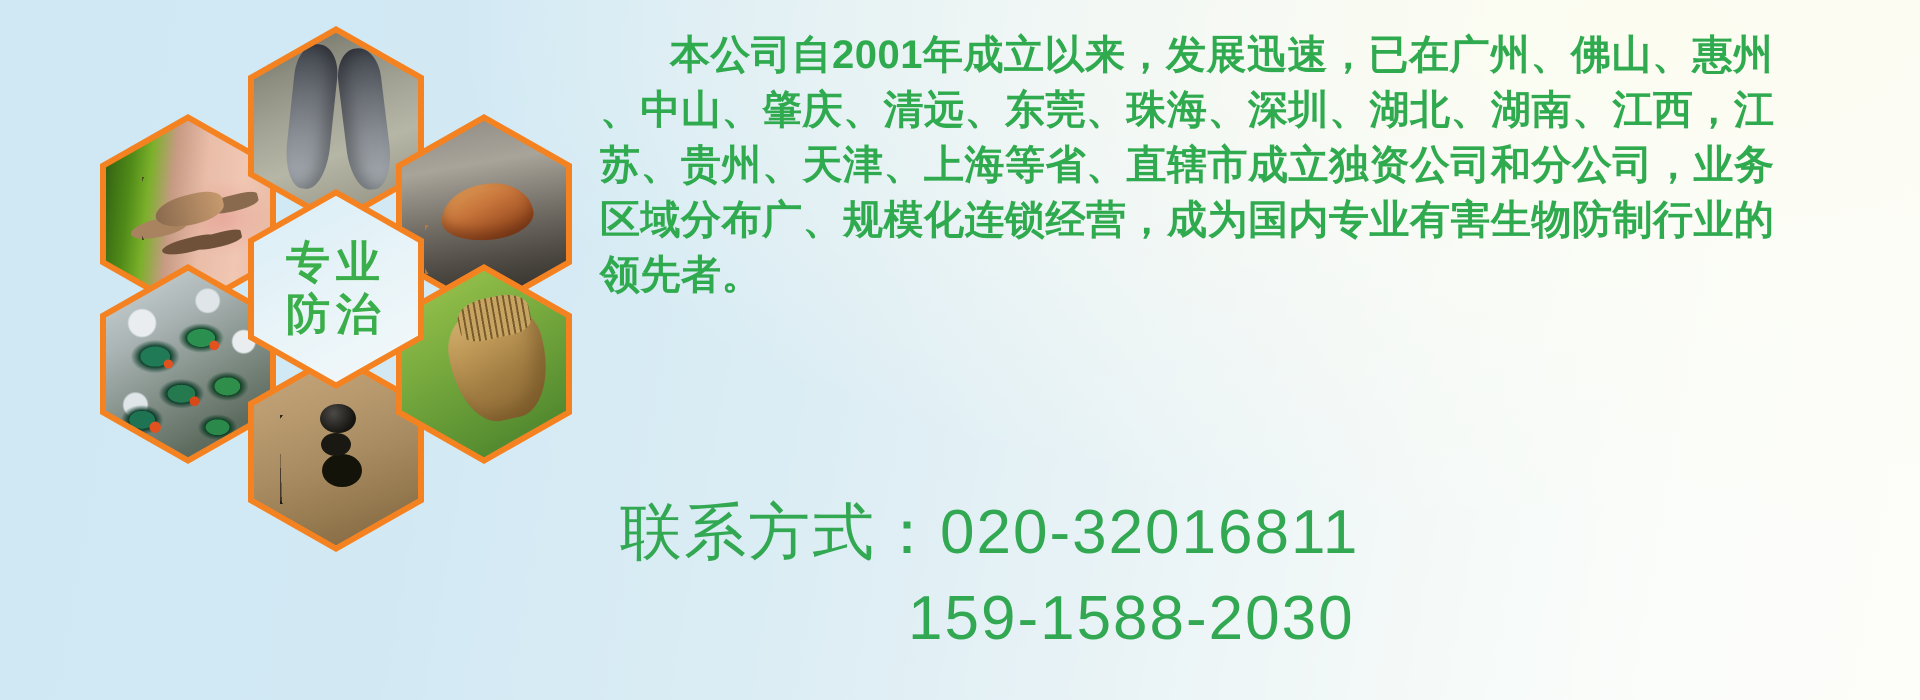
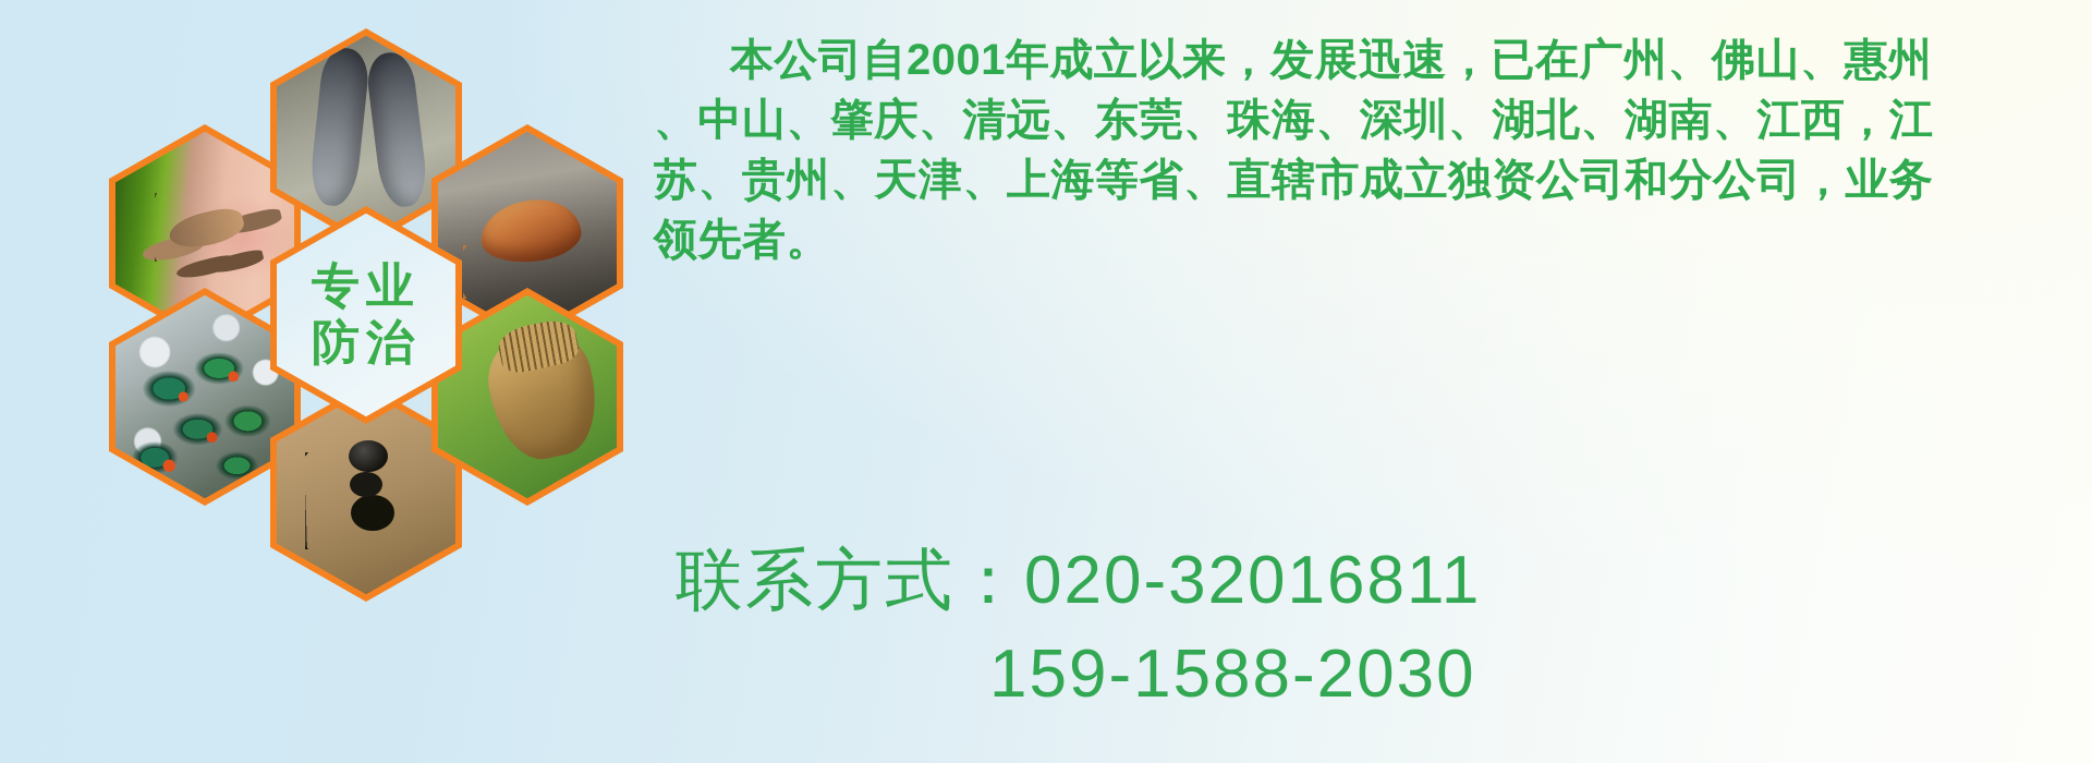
  专业
  防治
  本公司自2001年成立以来，发展迅速，已在广州、佛山、惠州
  、中山、肇庆、清远、东莞、珠海、深圳、湖北、湖南、江西，江
  苏、贵州、天津、上海等省、直辖市成立独资公司和分公司，业务
- 区域分布广、规模化连锁经营，成为国内专业有害生物防制行业的
  领先者。
  联系方式：020-32016811
  159-1588-2030
